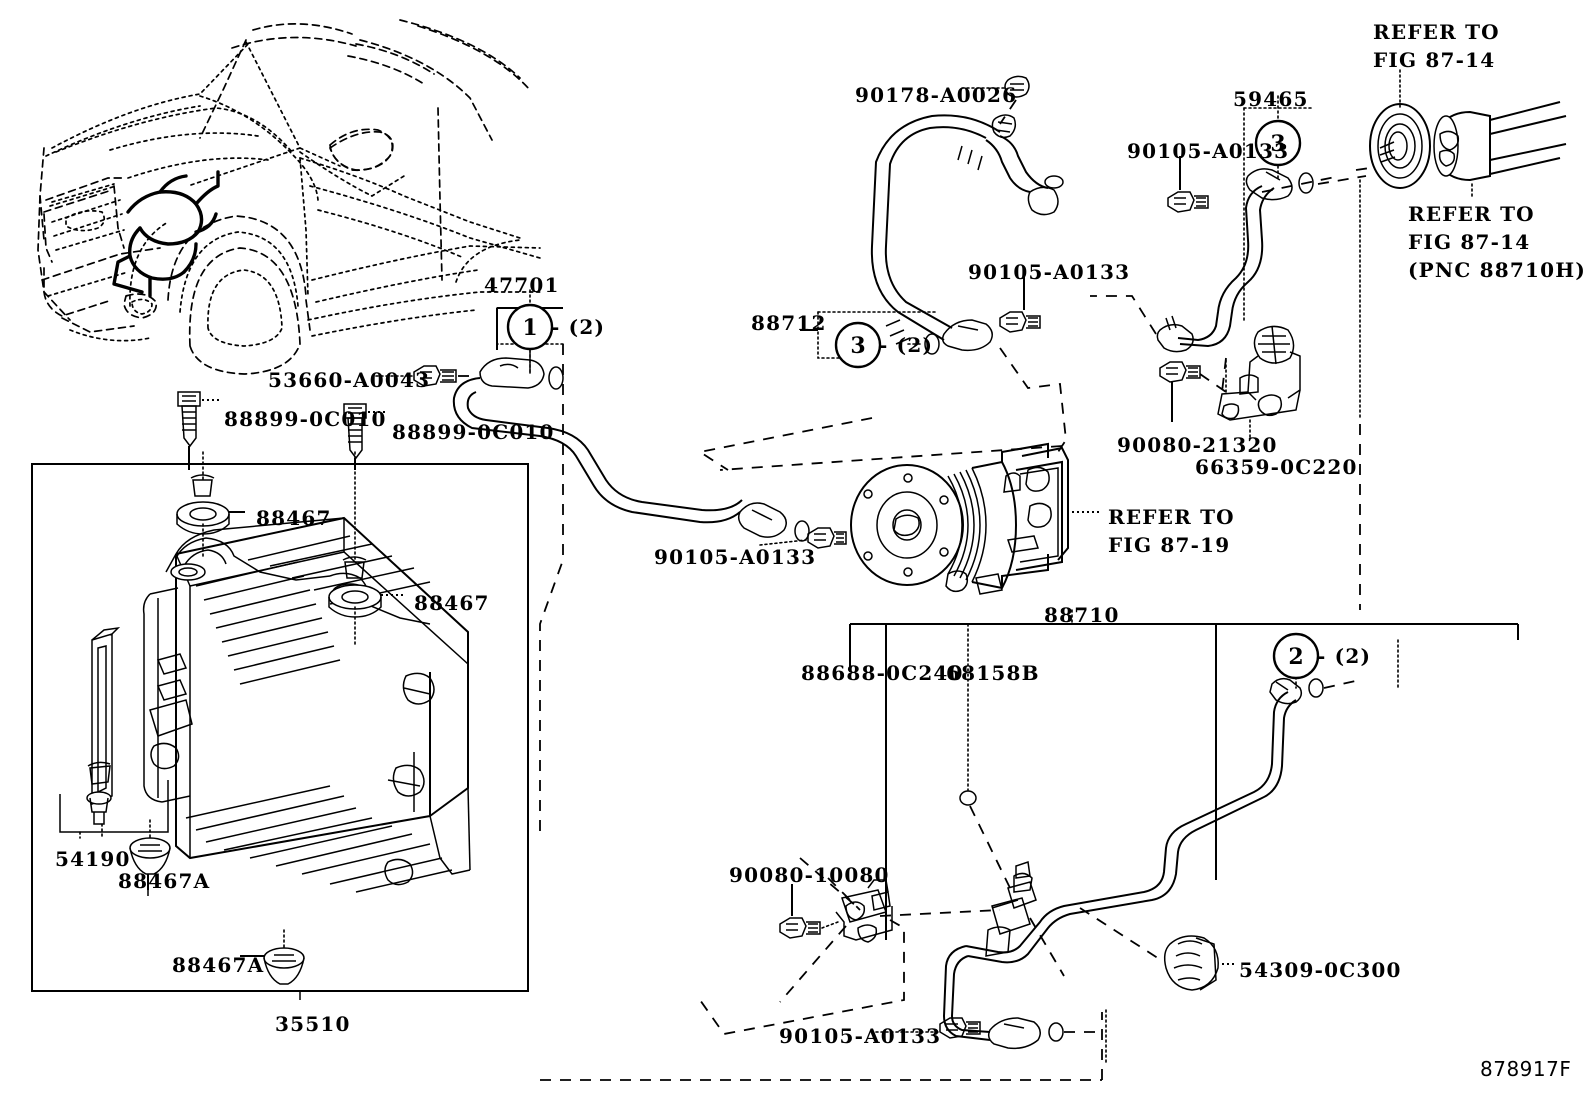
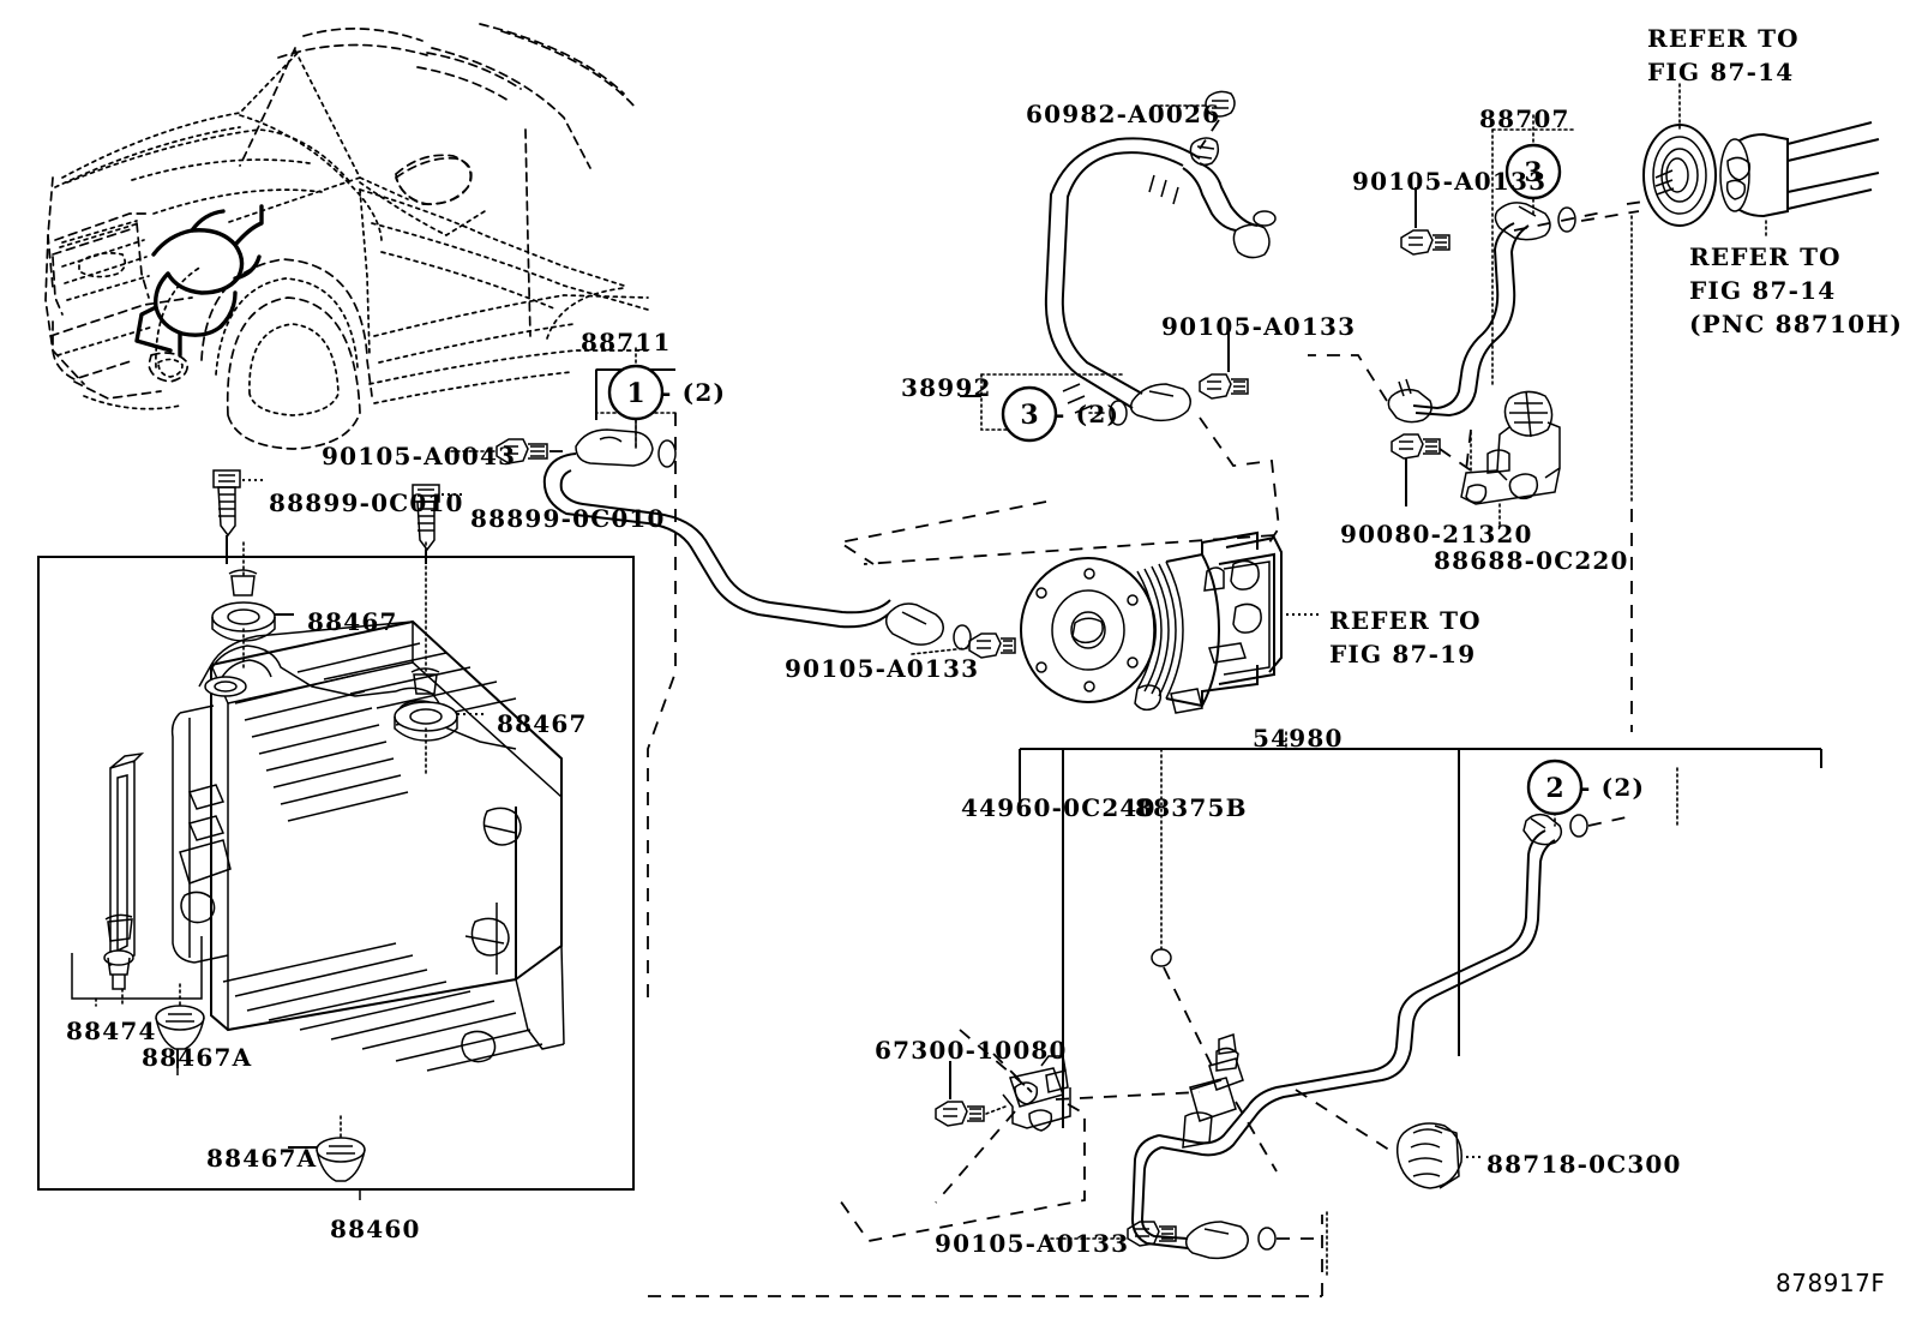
  1
  3
  3
  2
  REFER TO
  FIG 87-14
  REFER TO
  FIG 87-14
  (PNC 88710H)
  REFER TO
  FIG 87-19
- 90178-A0026
+ 60982-A0026
- 59465
+ 88707
  90105-A0133
  90105-A0133
- 88712
+ 38992
- 47701
+ 88711
- 53660-A0043
+ 90105-A0043
  88899-0C010
  88899-0C010
  88467
  88467
  90080-21320
- 66359-0C220
+ 88688-0C220
  90105-A0133
- 88710
+ 54980
- 88688-0C240
+ 44960-0C240
- 68158B
+ 88375B
- 54190
+ 88474
  88467A
- 90080-10080
+ 67300-10080
- 54309-0C300
+ 88718-0C300
  88467A
- 35510
+ 88460
  90105-A0133
  - (2)
  - (2)
  - (2)
  878917F
